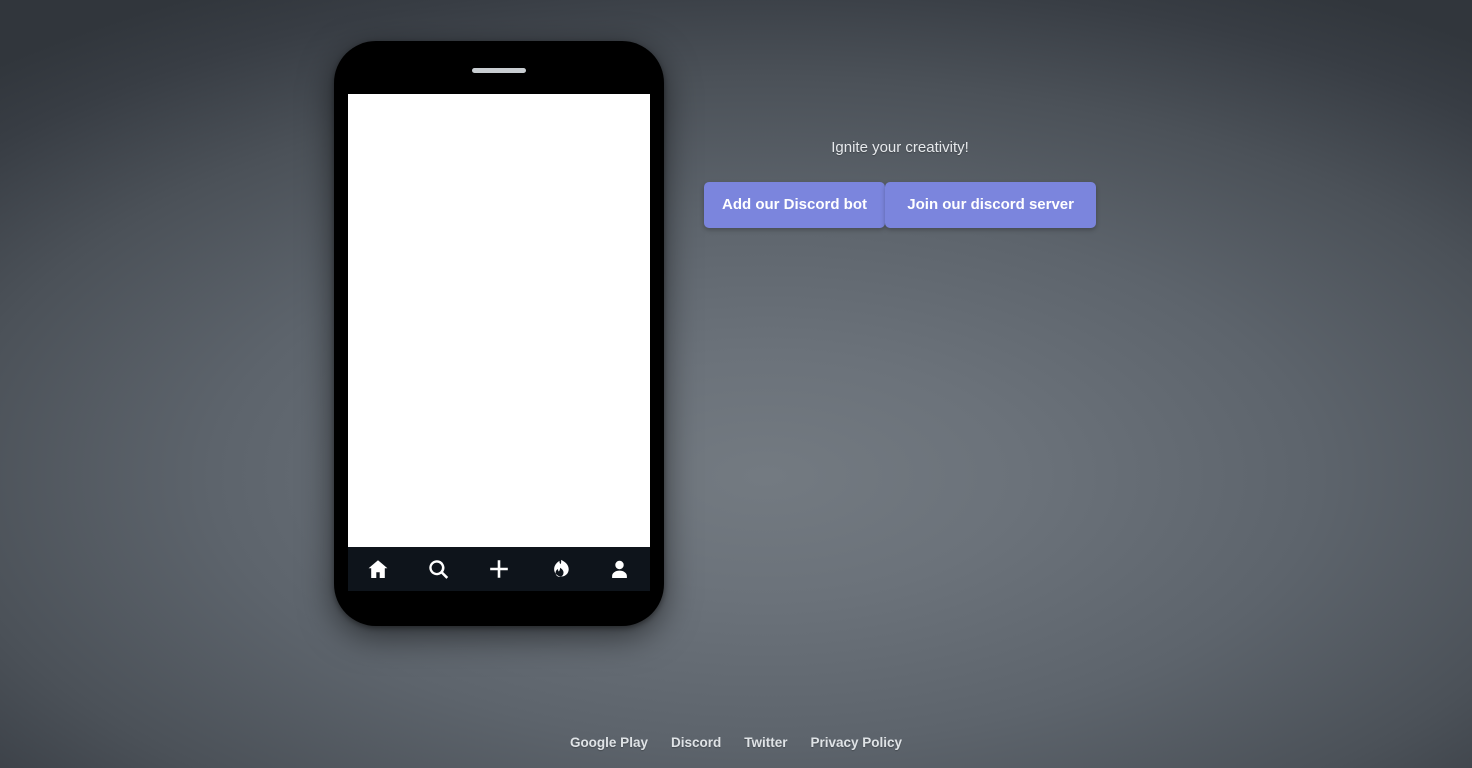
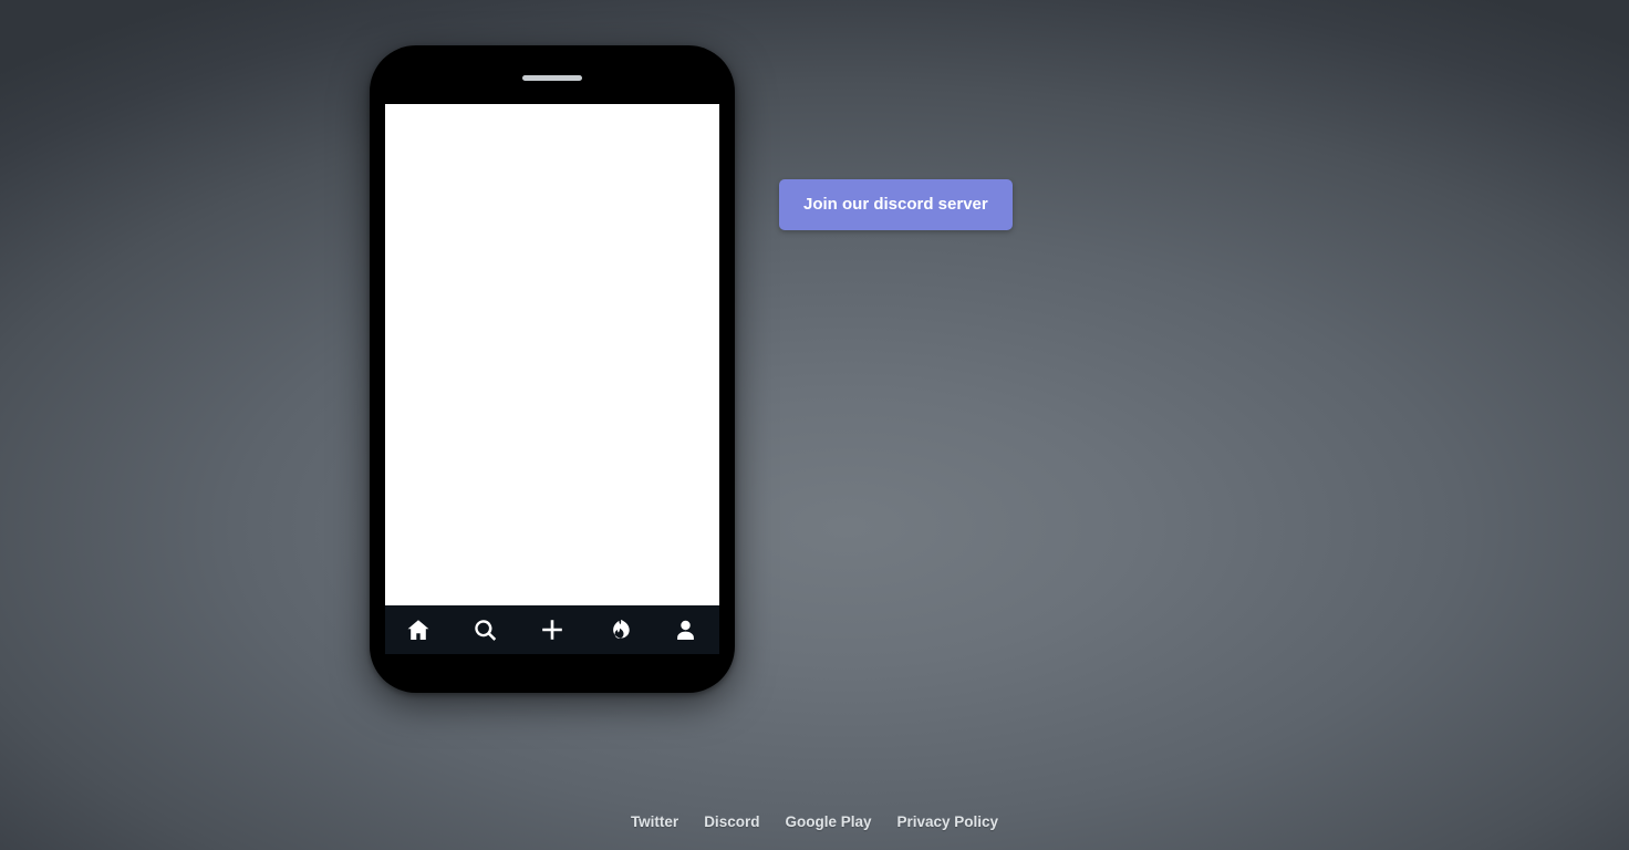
- Ignite your creativity!
- Add our Discord bot
  Join our discord server
- Google Play
+ Twitter
  Discord
- Twitter
+ Google Play
  Privacy Policy
